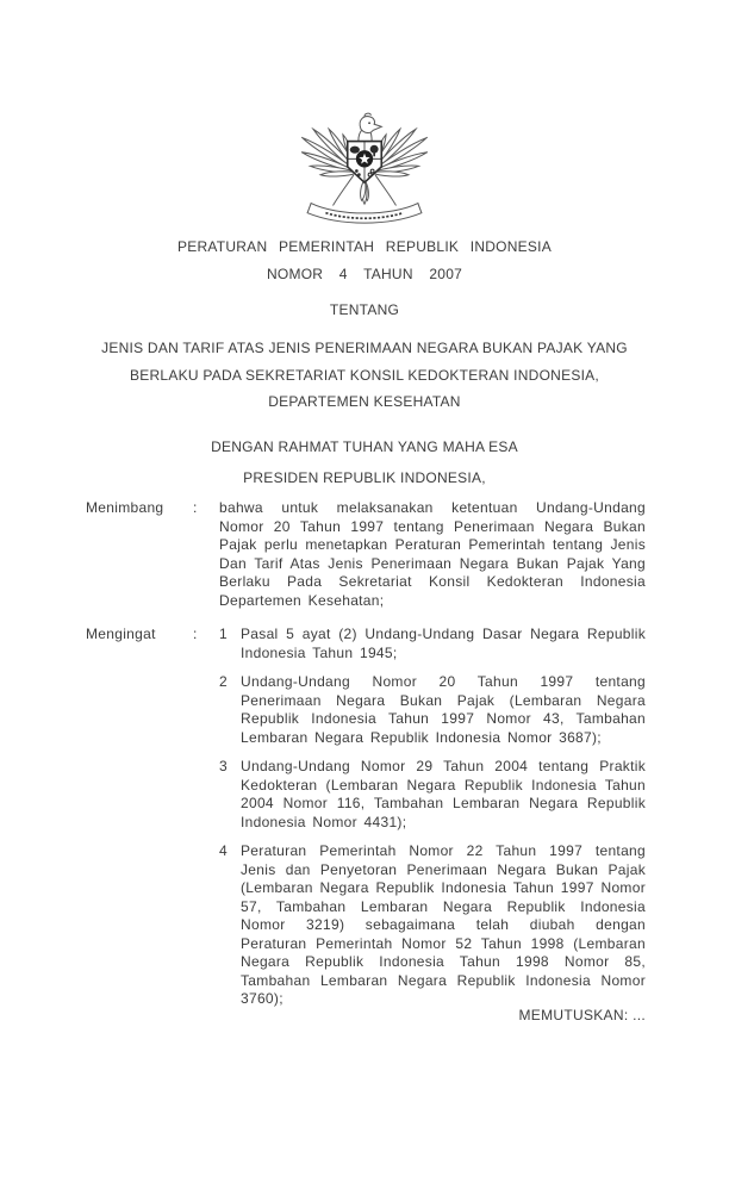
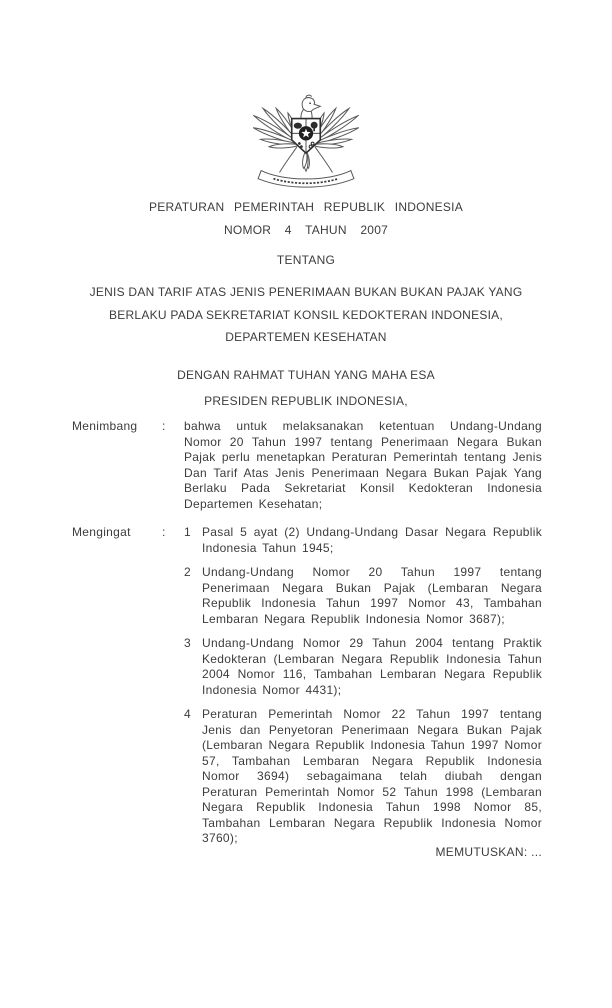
  PERATURAN PEMERINTAH REPUBLIK INDONESIA
  NOMOR 4 TAHUN 2007
  TENTANG
- JENIS DAN TARIF ATAS JENIS PENERIMAAN NEGARA BUKAN PAJAK YANG
+ JENIS DAN TARIF ATAS JENIS PENERIMAAN BUKAN BUKAN PAJAK YANG
  BERLAKU PADA SEKRETARIAT KONSIL KEDOKTERAN INDONESIA,
  DEPARTEMEN KESEHATAN
  DENGAN RAHMAT TUHAN YANG MAHA ESA
  PRESIDEN REPUBLIK INDONESIA,
  Menimbang
  :
  bahwa untuk melaksanakan ketentuan Undang-Undang Nomor 20 Tahun 1997 tentang Penerimaan Negara Bukan Pajak perlu menetapkan Peraturan Pemerintah tentang Jenis Dan Tarif Atas Jenis Penerimaan Negara Bukan Pajak Yang Berlaku Pada Sekretariat Konsil Kedokteran Indonesia Departemen Kesehatan;
  Mengingat
  :
  1
  Pasal 5 ayat (2) Undang-Undang Dasar Negara Republik Indonesia Tahun 1945;
  2
  Undang-Undang Nomor 20 Tahun 1997 tentang Penerimaan Negara Bukan Pajak (Lembaran Negara Republik Indonesia Tahun 1997 Nomor 43, Tambahan Lembaran Negara Republik Indonesia Nomor 3687);
  3
  Undang-Undang Nomor 29 Tahun 2004 tentang Praktik Kedokteran (Lembaran Negara Republik Indonesia Tahun 2004 Nomor 116, Tambahan Lembaran Negara Republik Indonesia Nomor 4431);
  4
- Peraturan Pemerintah Nomor 22 Tahun 1997 tentang Jenis dan Penyetoran Penerimaan Negara Bukan Pajak (Lembaran Negara Republik Indonesia Tahun 1997 Nomor 57, Tambahan Lembaran Negara Republik Indonesia Nomor 3219) sebagaimana telah diubah dengan Peraturan Pemerintah Nomor 52 Tahun 1998 (Lembaran Negara Republik Indonesia Tahun 1998 Nomor 85, Tambahan Lembaran Negara Republik Indonesia Nomor 3760);
+ Peraturan Pemerintah Nomor 22 Tahun 1997 tentang Jenis dan Penyetoran Penerimaan Negara Bukan Pajak (Lembaran Negara Republik Indonesia Tahun 1997 Nomor 57, Tambahan Lembaran Negara Republik Indonesia Nomor 3694) sebagaimana telah diubah dengan Peraturan Pemerintah Nomor 52 Tahun 1998 (Lembaran Negara Republik Indonesia Tahun 1998 Nomor 85, Tambahan Lembaran Negara Republik Indonesia Nomor 3760);
  MEMUTUSKAN: ...
